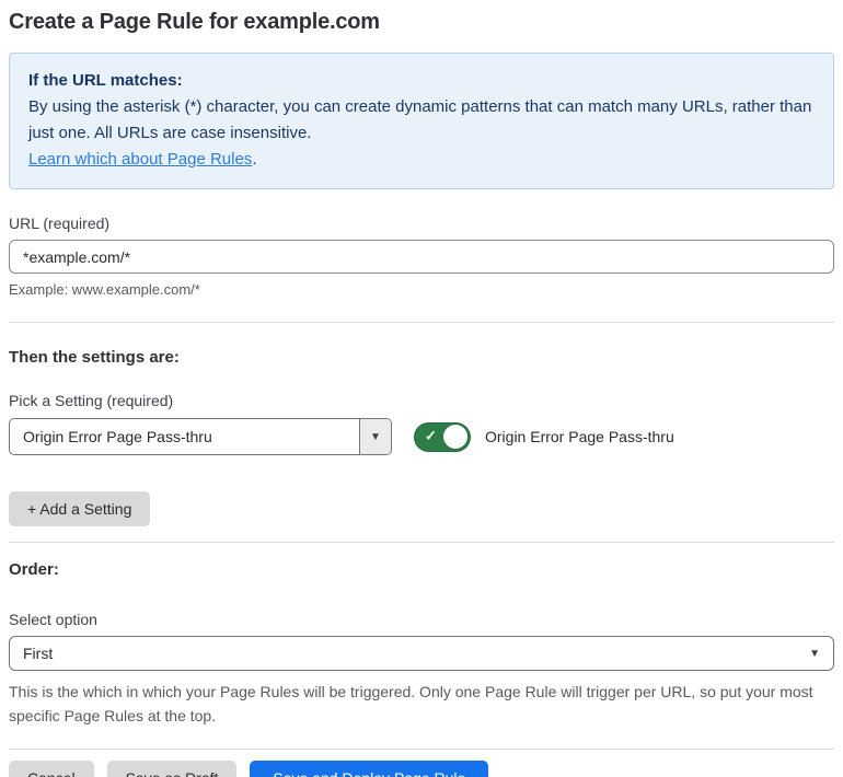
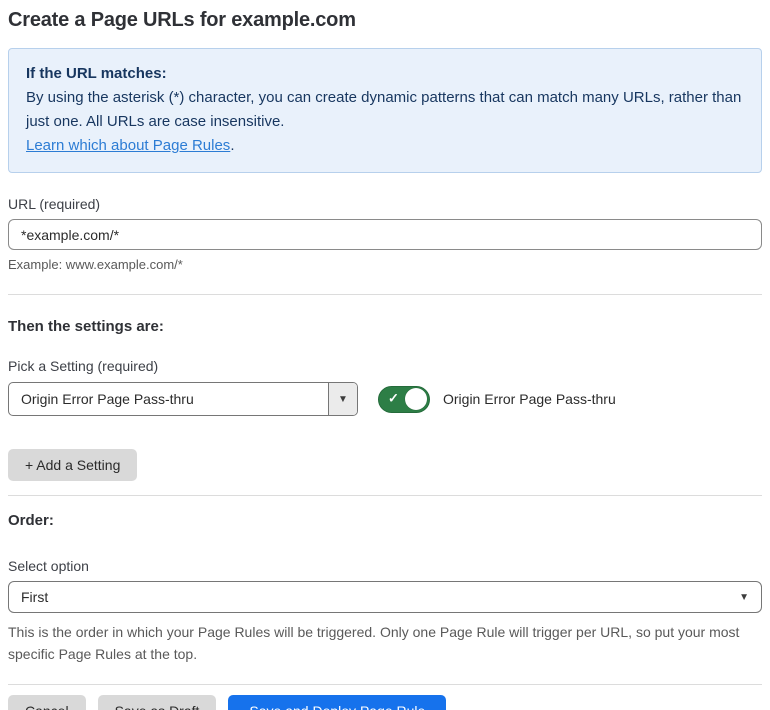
- Create a Page Rule for example.com
+ Create a Page URLs for example.com
  If the URL matches:
  By using the asterisk (*) character, you can create dynamic patterns that can match many URLs, rather than just one. All URLs are case insensitive.
  Learn which about Page Rules.
  URL (required)
  *example.com/*
  Example: www.example.com/*
  Then the settings are:
  Pick a Setting (required)
  Origin Error Page Pass-thru
  ▼
  ✓
  Origin Error Page Pass-thru
  + Add a Setting
  Order:
  Select option
  First
  ▼
- This is the which in which your Page Rules will be triggered. Only one Page Rule will trigger per URL, so put your most specific Page Rules at the top.
+ This is the order in which your Page Rules will be triggered. Only one Page Rule will trigger per URL, so put your most specific Page Rules at the top.
